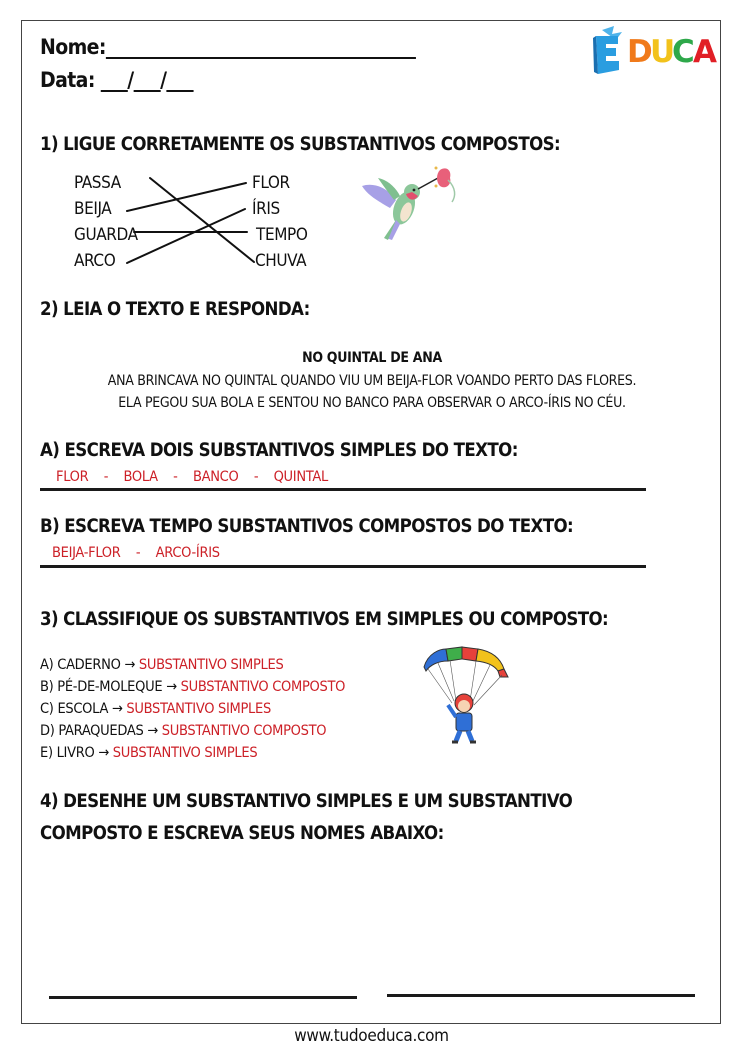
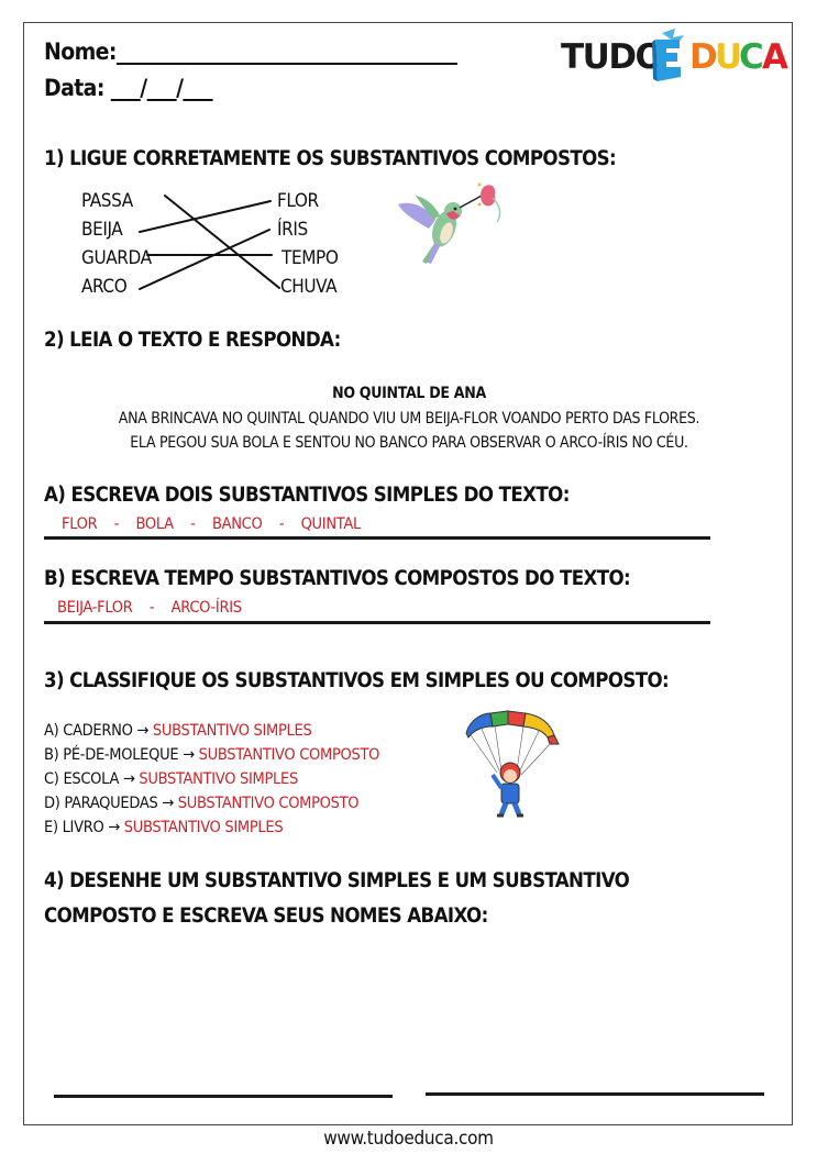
  Nome:___________________________________
  Data: ___/___/___
+ TUDO
  D
  U
  C
  A
  1) LIGUE CORRETAMENTE OS SUBSTANTIVOS COMPOSTOS:
  PASSA
  BEIJA
  GUARDA
  ARCO
  FLOR
  ÍRIS
  TEMPO
  CHUVA
  2) LEIA O TEXTO E RESPONDA:
  NO QUINTAL DE ANA
  ANA BRINCAVA NO QUINTAL QUANDO VIU UM BEIJA-FLOR VOANDO PERTO DAS FLORES.
  ELA PEGOU SUA BOLA E SENTOU NO BANCO PARA OBSERVAR O ARCO-ÍRIS NO CÉU.
  A) ESCREVA DOIS SUBSTANTIVOS SIMPLES DO TEXTO:
  FLOR - BOLA - BANCO - QUINTAL
  B) ESCREVA TEMPO SUBSTANTIVOS COMPOSTOS DO TEXTO:
  BEIJA-FLOR - ARCO-ÍRIS
  3) CLASSIFIQUE OS SUBSTANTIVOS EM SIMPLES OU COMPOSTO:
  A) CADERNO → SUBSTANTIVO SIMPLES
  B) PÉ-DE-MOLEQUE → SUBSTANTIVO COMPOSTO
  C) ESCOLA → SUBSTANTIVO SIMPLES
  D) PARAQUEDAS → SUBSTANTIVO COMPOSTO
  E) LIVRO → SUBSTANTIVO SIMPLES
  4) DESENHE UM SUBSTANTIVO SIMPLES E UM SUBSTANTIVO
  COMPOSTO E ESCREVA SEUS NOMES ABAIXO:
  www.tudoeduca.com
